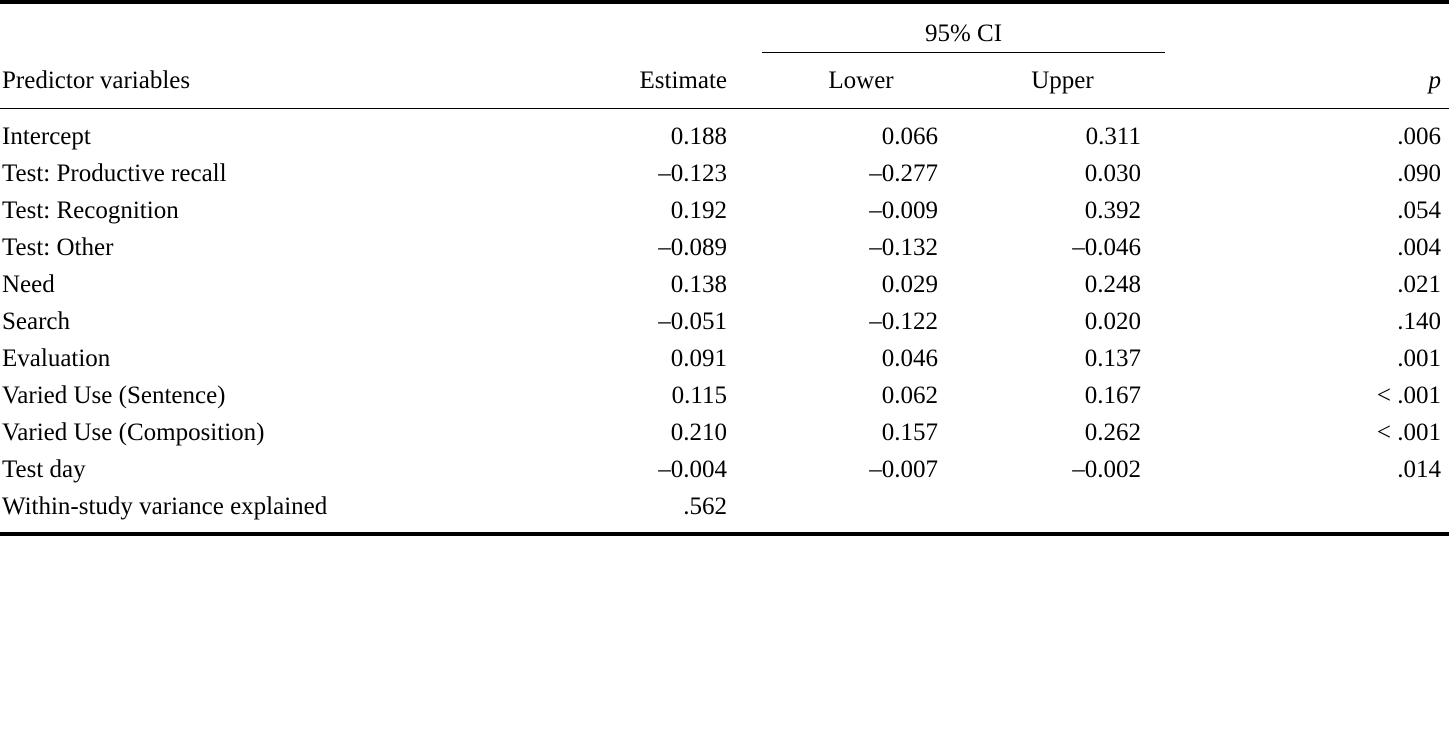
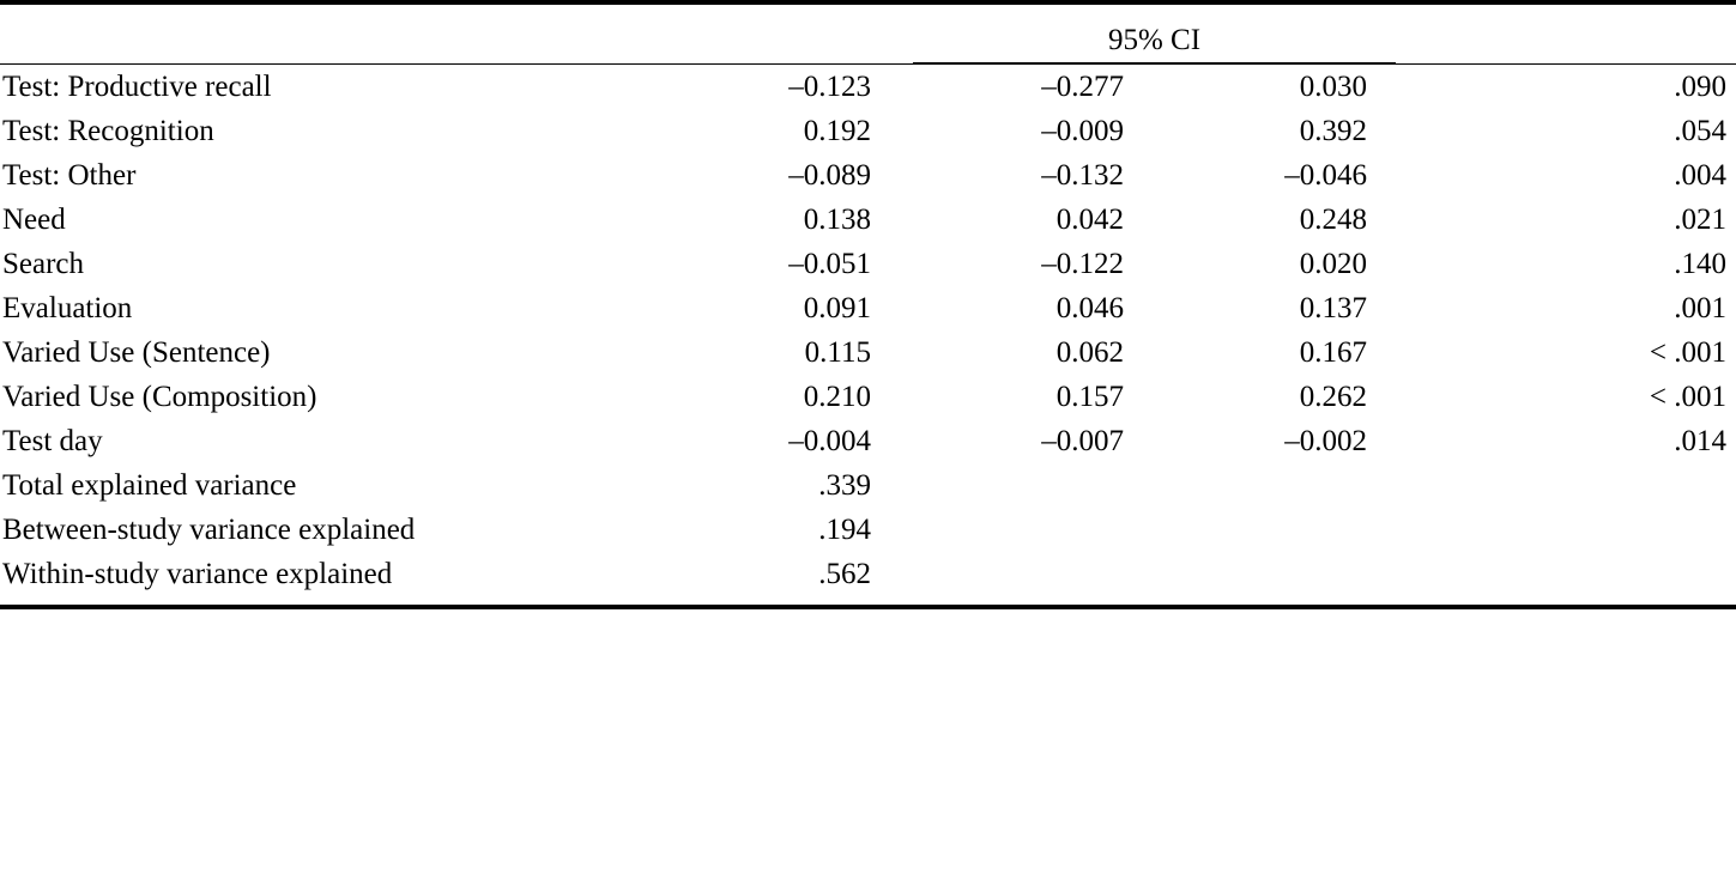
  		95% CI
- Predictor variables	Estimate	Lower	Upper		p
- Intercept	0.188	0.066	0.311		.006
  Test: Productive recall	–0.123	–0.277	0.030		.090
  Test: Recognition	0.192	–0.009	0.392		.054
  Test: Other	–0.089	–0.132	–0.046		.004
- Need	0.138	0.029	0.248		.021
+ Need	0.138	0.042	0.248		.021
  Search	–0.051	–0.122	0.020		.140
  Evaluation	0.091	0.046	0.137		.001
  Varied Use (Sentence)	0.115	0.062	0.167		< .001
  Varied Use (Composition)	0.210	0.157	0.262		< .001
  Test day	–0.004	–0.007	–0.002		.014
+ Total explained variance	.339
+ Between-study variance explained	.194
  Within-study variance explained	.562
